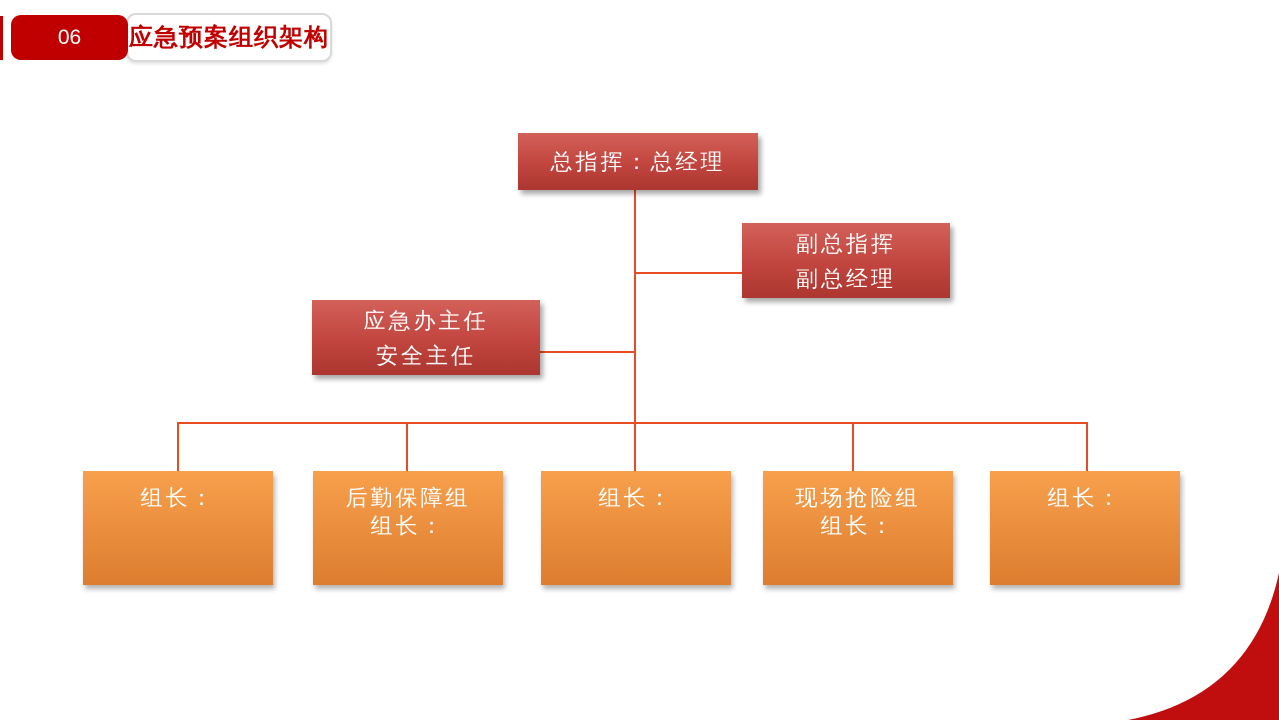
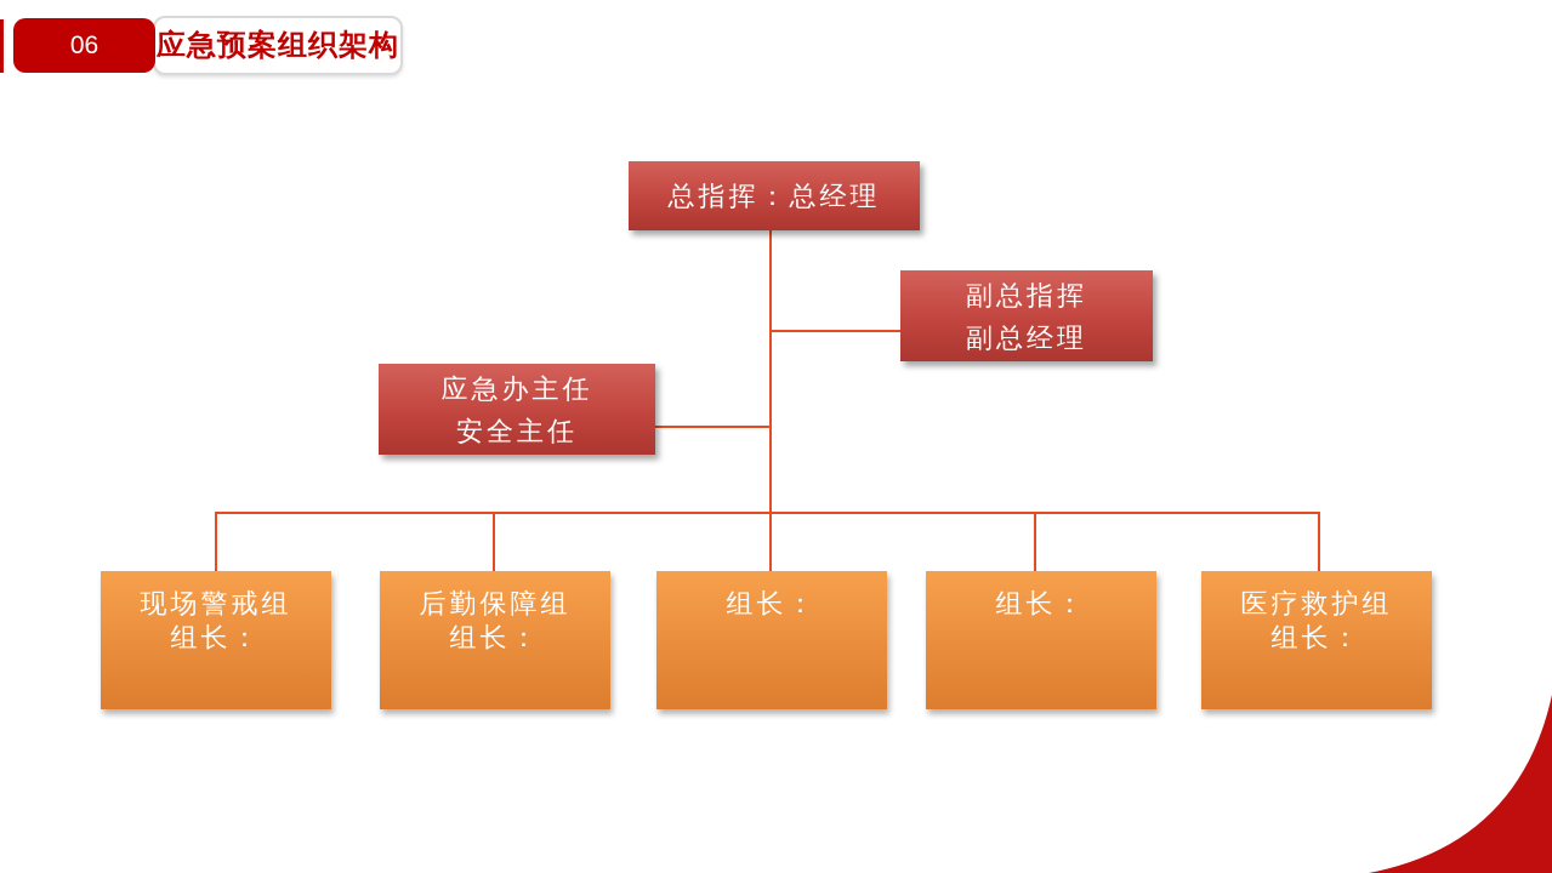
  06
  应急预案组织架构
  总指挥：总经理
  副总指挥
  副总经理
  应急办主任
  安全主任
+ 现场警戒组
  组长：
  后勤保障组
  组长：
  组长：
- 现场抢险组
  组长：
+ 医疗救护组
  组长：
